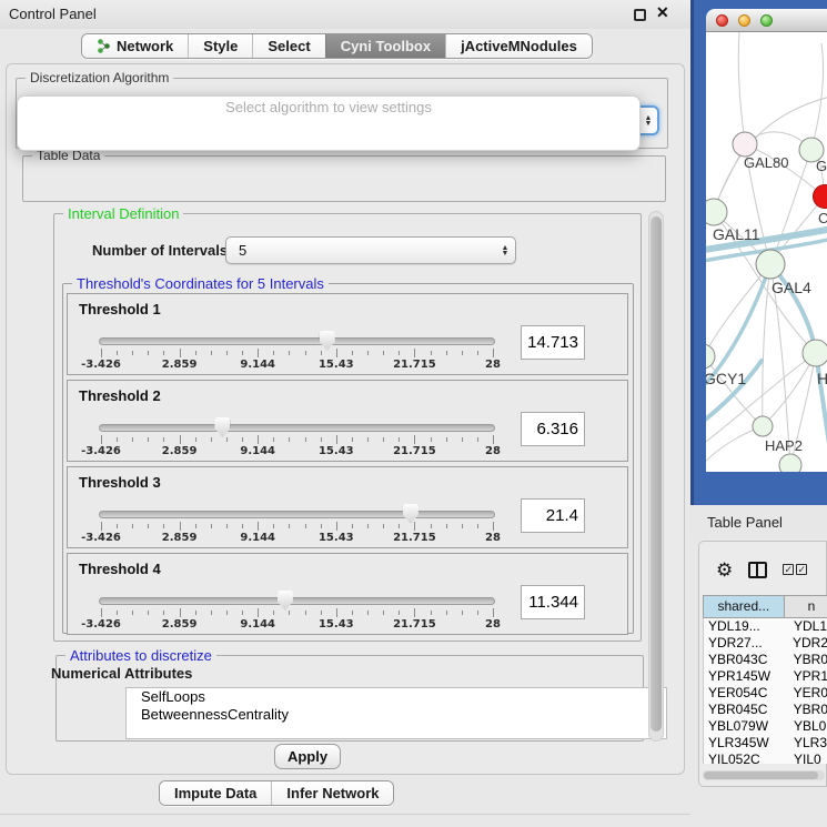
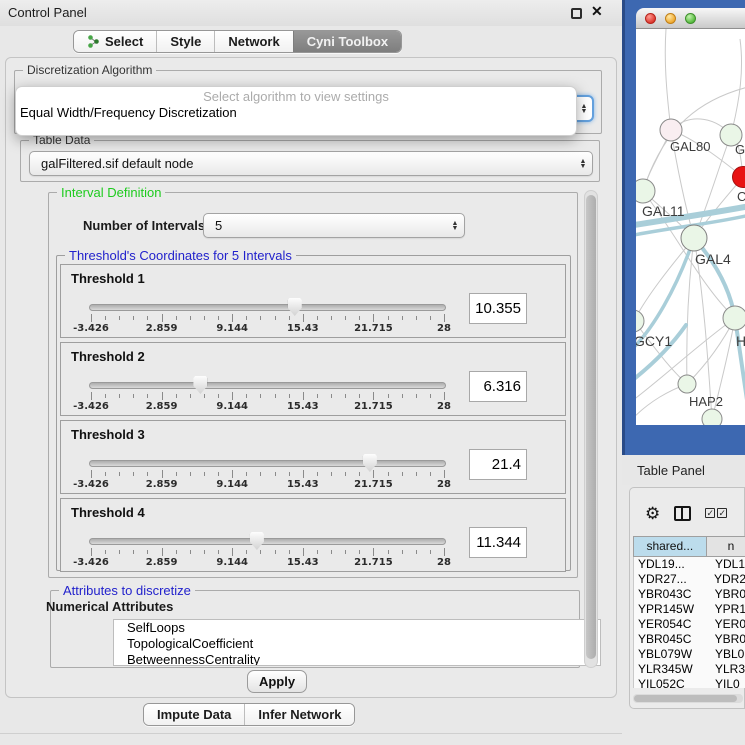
  Control Panel
  ✕
- Network
+ Select
  Style
- Select
+ Network
  Cyni Toolbox
- jActiveMNodules
  Discretization Algorithm
  Select algorithm to view settings
+ Equal Width/Frequency Discretization
  Table Data
+ galFiltered.sif default node
  Interval Definition
  Number of Intervals
  5
  Threshold's Coordinates for 5 Intervals
  Threshold 1
  -3.426
  2.859
  9.144
  15.43
  21.715
  28
- 14.713
+ 10.355
  Threshold 2
  -3.426
  2.859
  9.144
  15.43
  21.715
  28
  6.316
  Threshold 3
  -3.426
  2.859
  9.144
  15.43
  21.715
  28
  21.4
  Threshold 4
  -3.426
  2.859
  9.144
  15.43
  21.715
  28
  11.344
  Attributes to discretize
  Numerical Attributes
  SelfLoops
+ TopologicalCoefficient
  BetweennessCentrality
  Apply
  Impute Data
  Infer Network
  GAL80
  GAL11
  C
  GAL4
  GCY1
  H
  HAP2
  Table Panel
  ⚙
  ✓
  ✓
  shared...
  n
  YDL19...
  YDL1
  YDR27...
  YDR2
  YBR043C
  YBR0
  YPR145W
  YPR1
  YER054C
  YER0
  YBR045C
  YBR0
  YBL079W
  YBL0
  YLR345W
  YLR3
  YIL052C
  YIL0
